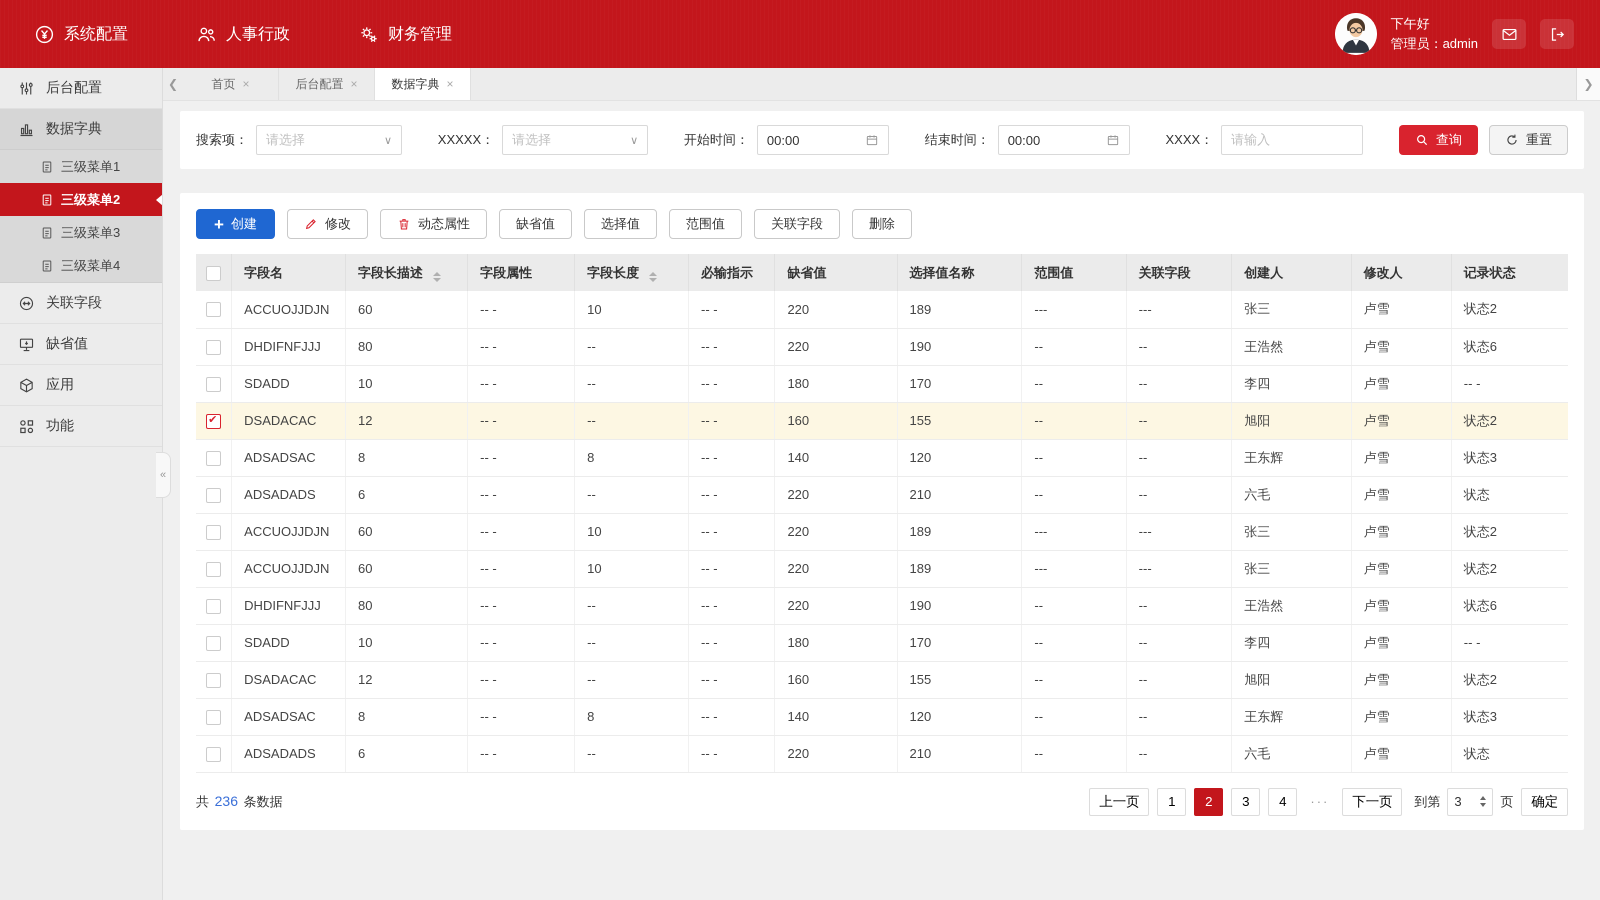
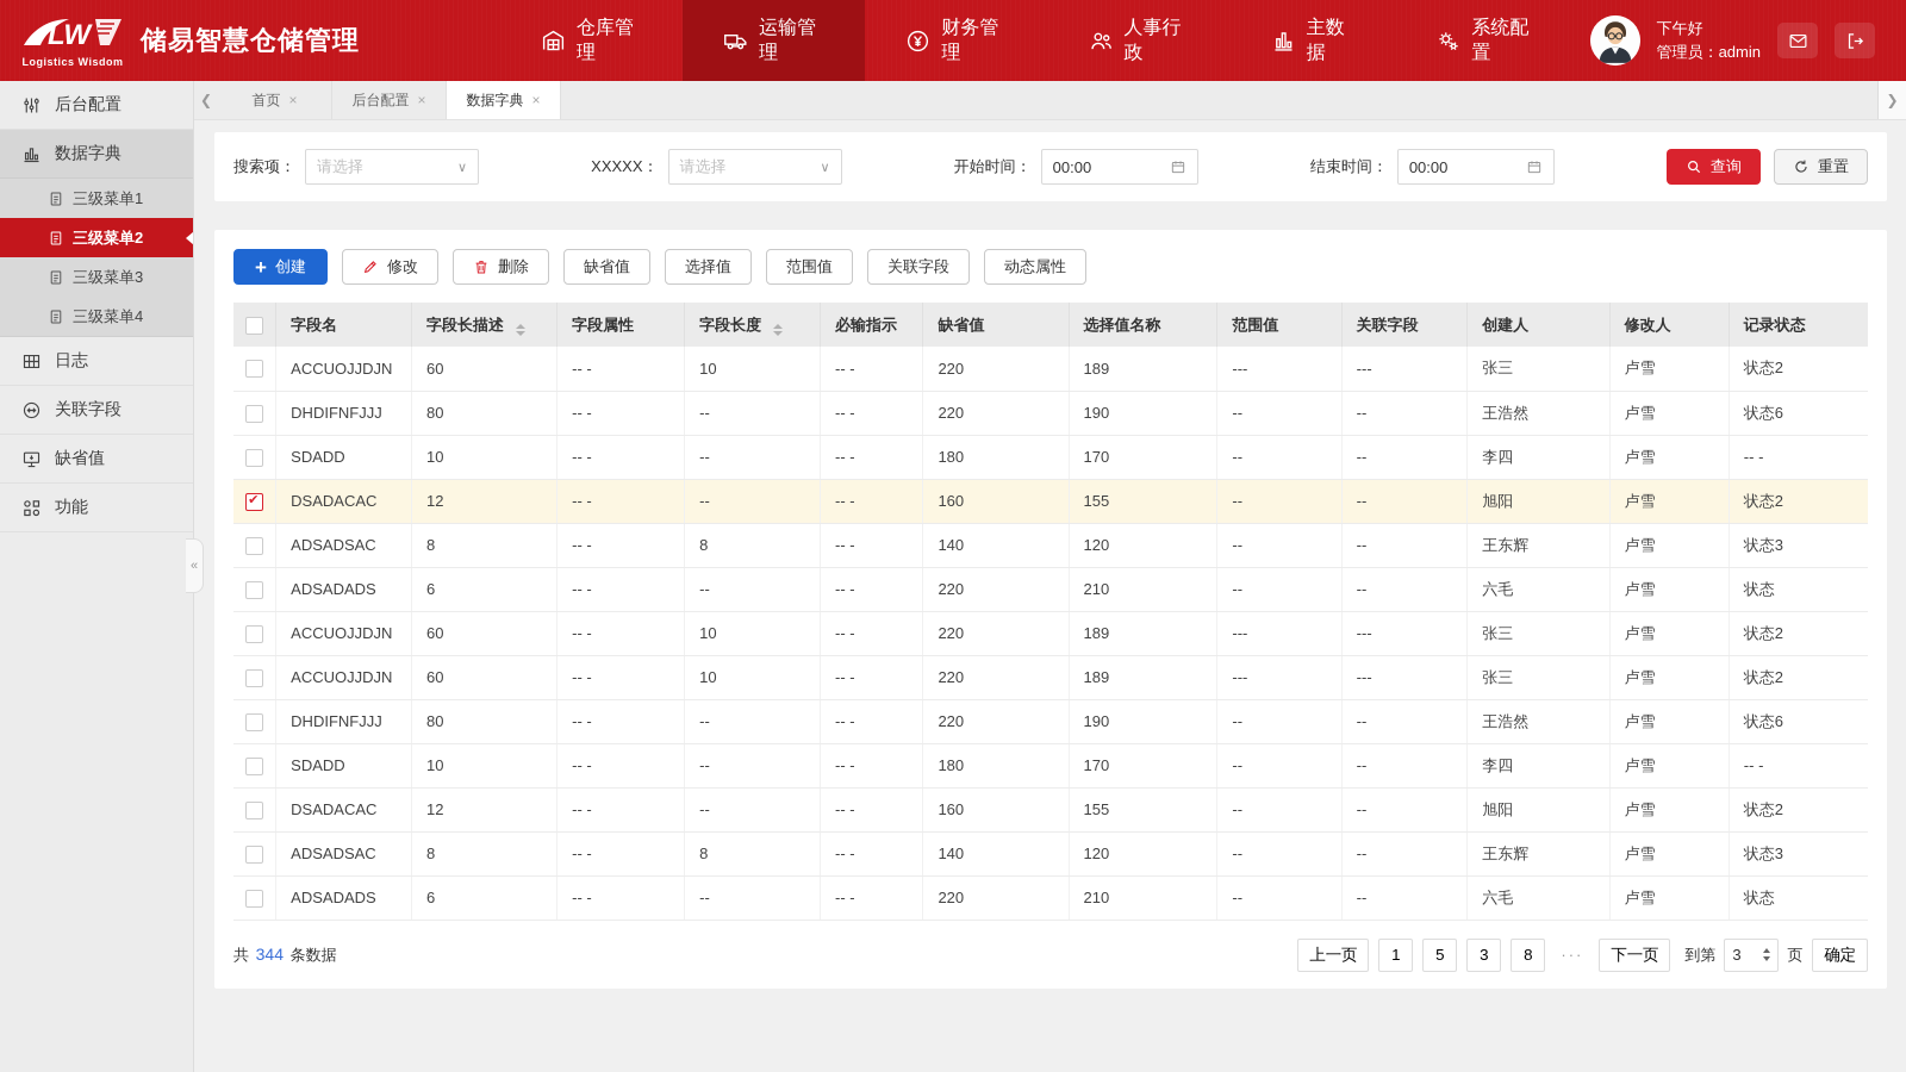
+ LW
+ Logistics Wisdom
+ 储易智慧仓储管理
+ 仓库管理
+ 运输管理
- 系统配置
+ 财务管理
  人事行政
+ 主数据
- 财务管理
+ 系统配置
  下午好
  管理员：admin
  后台配置
  数据字典
  三级菜单1
  三级菜单2
  三级菜单3
  三级菜单4
+ 日志
  关联字段
  缺省值
- 应用
  功能
  «
  ❮
  首页
  ×
  后台配置
  ×
  数据字典
  ×
  ❯
  搜索项：
  请选择
  ∨
  XXXXX：
  请选择
  ∨
  开始时间：
  00:00
  结束时间：
  00:00
- XXXX：
- 请输入
  查询
  重置
  +
  创建
  修改
- 动态属性
+ 删除
  缺省值
  选择值
  范围值
  关联字段
- 删除
+ 动态属性
  	字段名	字段长描述	字段属性	字段长度	必输指示	缺省值	选择值名称	范围值	关联字段	创建人	修改人	记录状态
  	ACCUOJJDJN	60	-- -	10	-- -	220	189	---	---	张三	卢雪	状态2
  	DHDIFNFJJJ	80	-- -	--	-- -	220	190	--	--	王浩然	卢雪	状态6
  	SDADD	10	-- -	--	-- -	180	170	--	--	李四	卢雪	-- -
  	DSADACAC	12	-- -	--	-- -	160	155	--	--	旭阳	卢雪	状态2
  	ADSADSAC	8	-- -	8	-- -	140	120	--	--	王东辉	卢雪	状态3
  	ADSADADS	6	-- -	--	-- -	220	210	--	--	六毛	卢雪	状态
  	ACCUOJJDJN	60	-- -	10	-- -	220	189	---	---	张三	卢雪	状态2
  	ACCUOJJDJN	60	-- -	10	-- -	220	189	---	---	张三	卢雪	状态2
  	DHDIFNFJJJ	80	-- -	--	-- -	220	190	--	--	王浩然	卢雪	状态6
  	SDADD	10	-- -	--	-- -	180	170	--	--	李四	卢雪	-- -
  	DSADACAC	12	-- -	--	-- -	160	155	--	--	旭阳	卢雪	状态2
  	ADSADSAC	8	-- -	8	-- -	140	120	--	--	王东辉	卢雪	状态3
  	ADSADADS	6	-- -	--	-- -	220	210	--	--	六毛	卢雪	状态
- 共 236 条数据
+ 共 344 条数据
  上一页
  1
- 2
+ 5
  3
- 4
+ 8
  ···
  下一页
  到第
  3
  页
  确定
